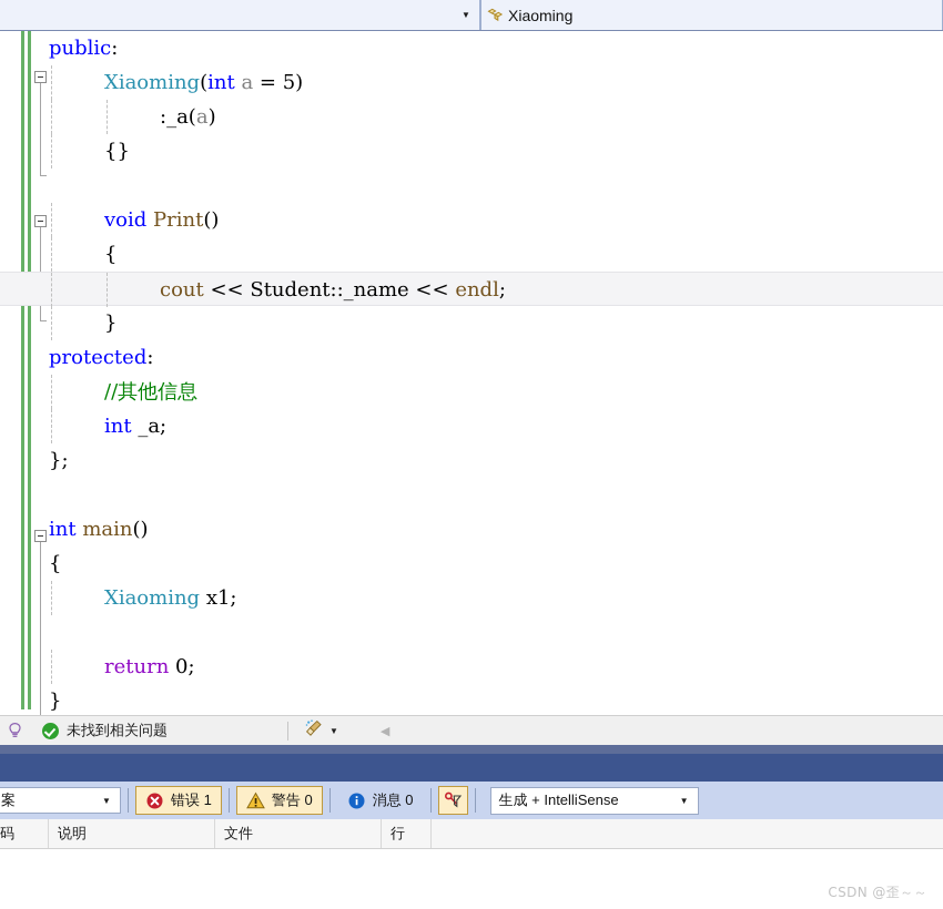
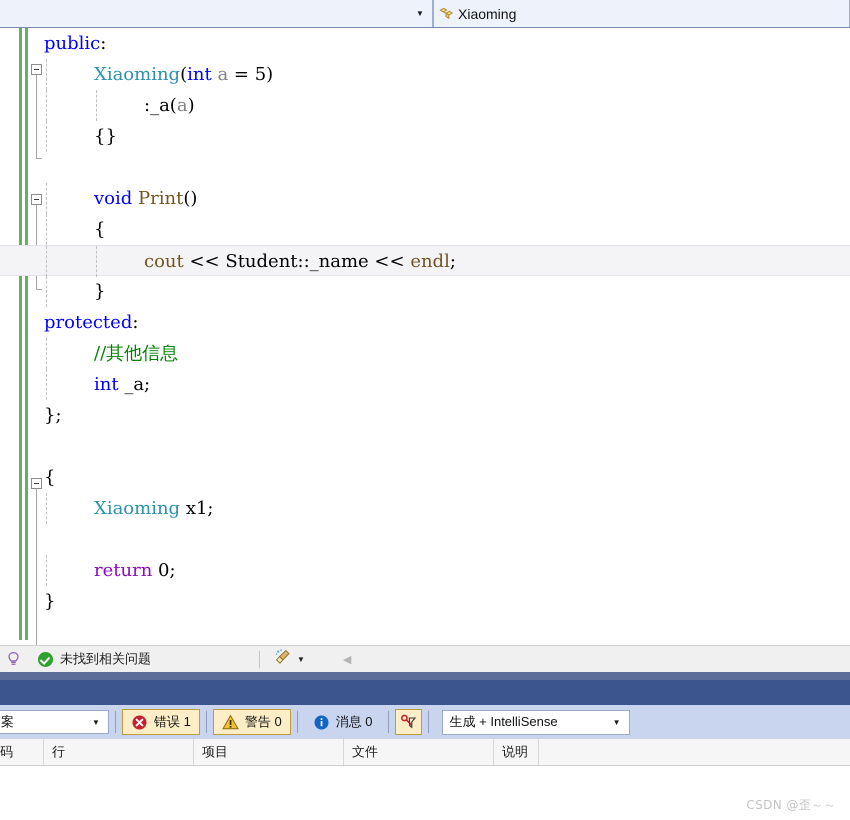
  ▼
  Xiaoming
  public:
  Xiaoming(int a = 5)
  :_a(a)
  {}
  void Print()
  {
  cout << Student::_name << endl;
  }
  protected:
  //其他信息
  int _a;
  };
- int main()
  {
  Xiaoming x1;
  return 0;
  }
  未找到相关问题
  ▼
  ◀
  案
  ▼
  错误 1
  警告 0
  消息 0
  生成 + IntelliSense
  ▼
  码
- 说明
+ 行
+ 项目
  文件
- 行
+ 说明
  CSDN @歪～～
